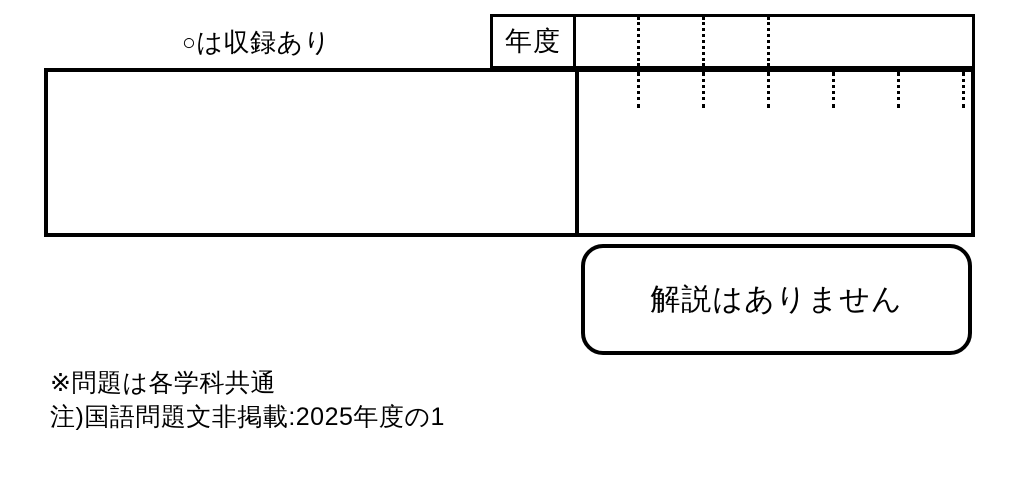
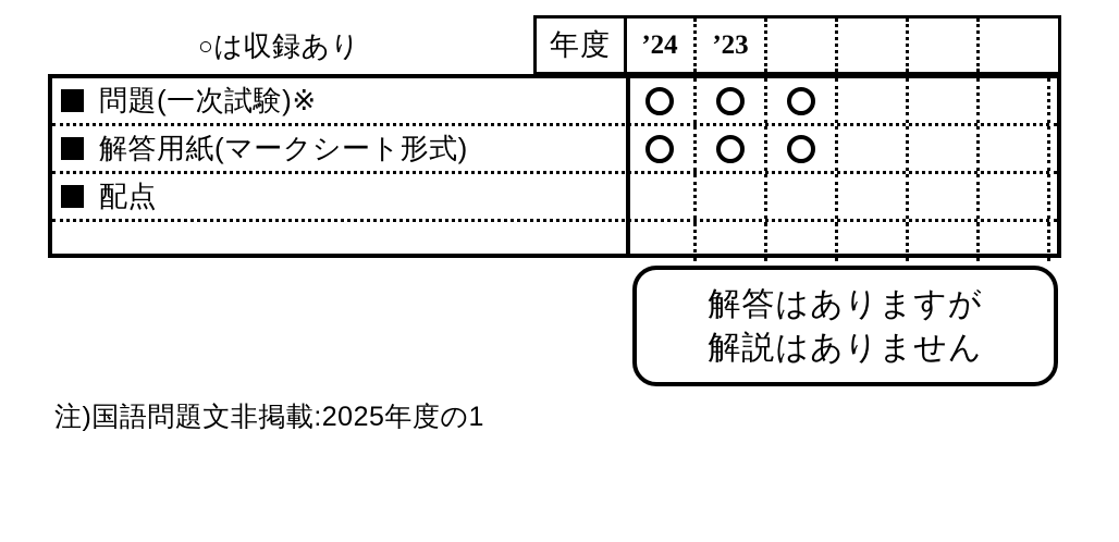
  ○は収録あり
  年度
+ ’24
+ ’23
+ 問題(一次試験)※
+ 解答用紙(マークシート形式)
+ 配点
+ 解答はありますが
  解説はありません
- ※問題は各学科共通
  注)国語問題文非掲載:2025年度の1
